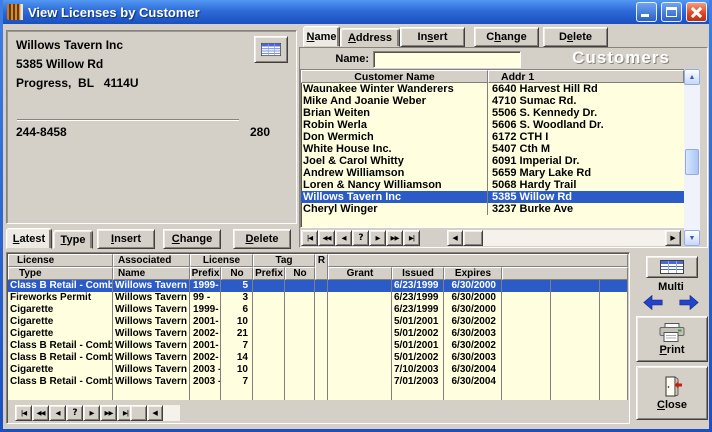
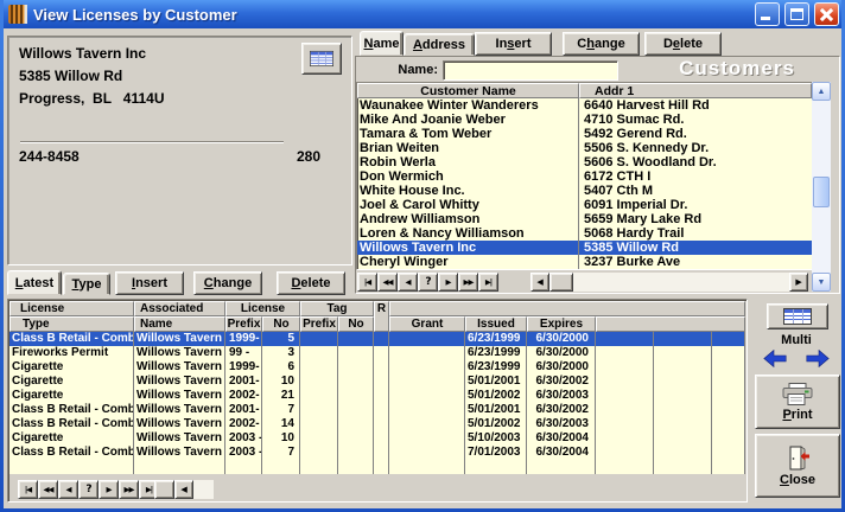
  View Licenses by Customer
  Willows Tavern Inc
  5385 Willow Rd
  Progress, BL 4114U
  244-8458
  280
  Latest
  Type
  Insert
  Change
  Delete
  Name
  Address
  Insert
  Change
  Delete
  Name:
  Customers
  Customer Name
  Addr 1
  Waunakee Winter Wanderers
  6640 Harvest Hill Rd
  Mike And Joanie Weber
  4710 Sumac Rd.
+ Tamara & Tom Weber
+ 5492 Gerend Rd.
  Brian Weiten
  5506 S. Kennedy Dr.
  Robin Werla
  5606 S. Woodland Dr.
  Don Wermich
  6172 CTH I
  White House Inc.
  5407 Cth M
  Joel & Carol Whitty
  6091 Imperial Dr.
  Andrew Williamson
  5659 Mary Lake Rd
  Loren & Nancy Williamson
  5068 Hardy Trail
  Willows Tavern Inc
  5385 Willow Rd
  Cheryl Winger
  3237 Burke Ave
  |◀
  ◀◀
  ◀
  ?
  ▶
  ▶▶
  ▶|
  ◀
  ▶
  License
  Associated
  License
  Tag
  R
  Type
  Name
  Prefix
  No
  Prefix
  No
  Grant
  Issued
  Expires
  Class B Retail - Comb
  Willows Tavern
  1999-
  5
  6/23/1999
  6/30/2000
  Fireworks Permit
  Willows Tavern
  99 -
  3
  6/23/1999
  6/30/2000
  Cigarette
  Willows Tavern
  1999-
  6
  6/23/1999
  6/30/2000
  Cigarette
  Willows Tavern
  2001-
  10
  5/01/2001
  6/30/2002
  Cigarette
  Willows Tavern
  2002-
  21
  5/01/2002
  6/30/2003
  Class B Retail - Comb
  Willows Tavern
  2001-
  7
  5/01/2001
  6/30/2002
  Class B Retail - Comb
  Willows Tavern
  2002-
  14
  5/01/2002
  6/30/2003
  Cigarette
  Willows Tavern
  2003 -
  10
- 7/10/2003
+ 5/10/2003
  6/30/2004
  Class B Retail - Comb
  Willows Tavern
  2003 -
  7
  7/01/2003
  6/30/2004
  |◀
  ◀◀
  ◀
  ?
  ▶
  ▶▶
  ▶|
  ◀
  Multi
  Print
  Close
